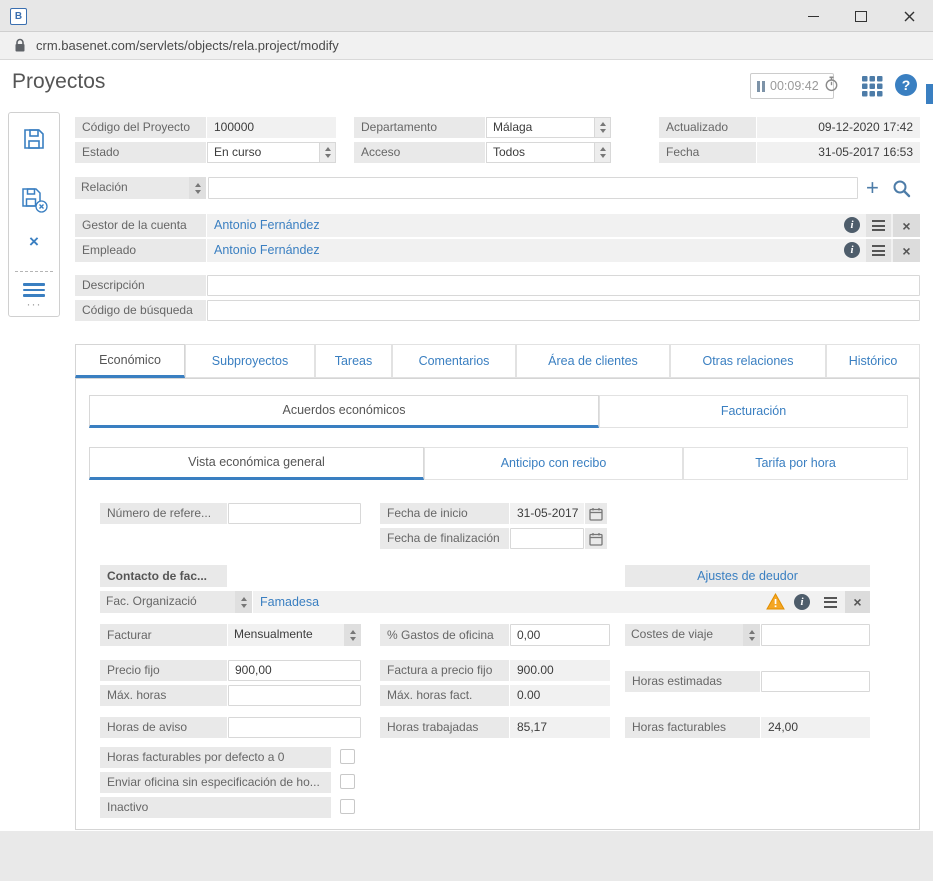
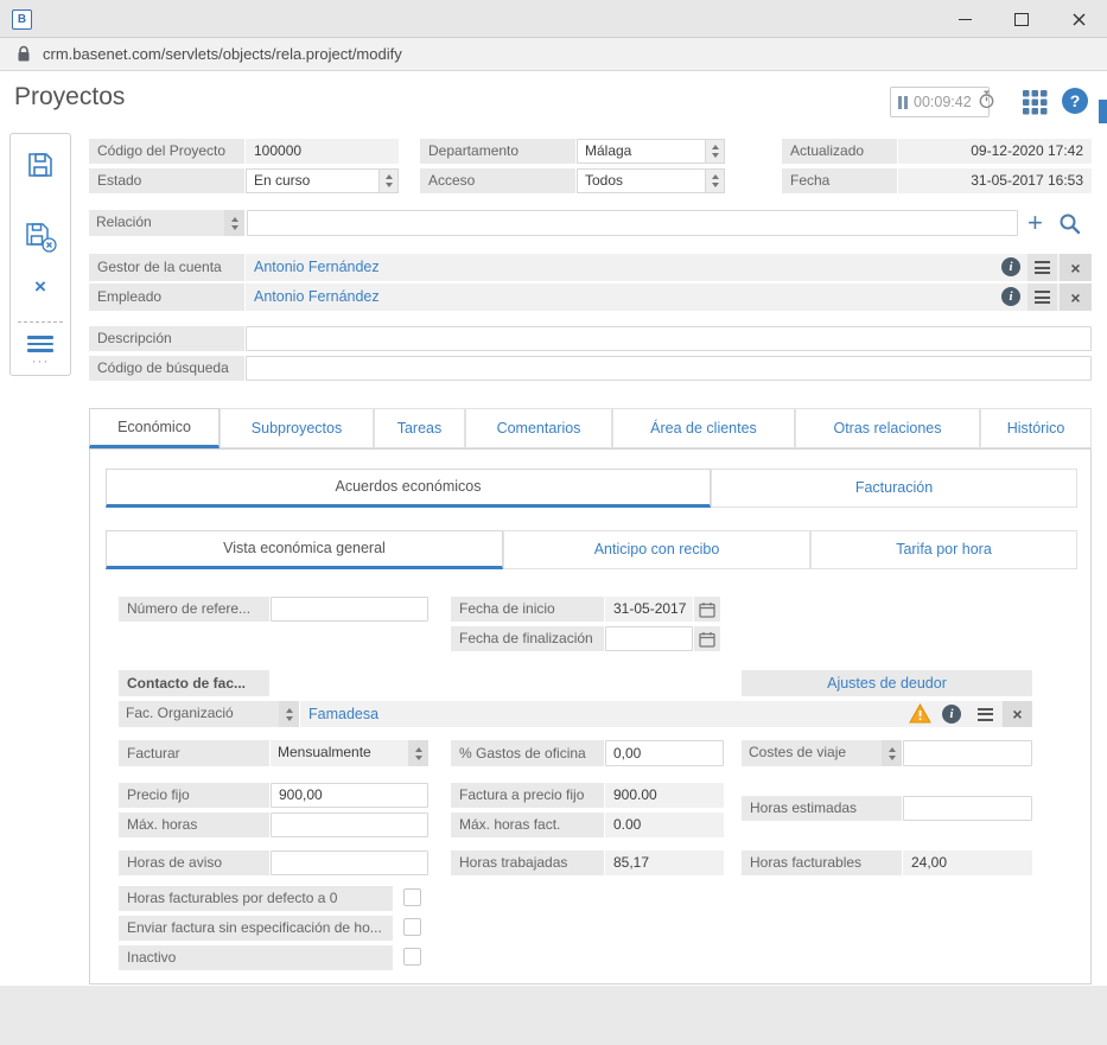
  B
  crm.basenet.com/servlets/objects/rela.project/modify
  Proyectos
  00:09:42
  ?
  ×
  ···
  Código del Proyecto
  100000
  Departamento
  Málaga
  Actualizado
  09-12-2020 17:42
  Estado
  En curso
  Acceso
  Todos
  Fecha
  31-05-2017 16:53
  Relación
  +
  Gestor de la cuenta
  Antonio Fernández
  i
  ×
  Empleado
  Antonio Fernández
  i
  ×
  Descripción
  Código de búsqueda
  Económico
  Subproyectos
  Tareas
  Comentarios
  Área de clientes
  Otras relaciones
  Histórico
  Acuerdos económicos
  Facturación
  Vista económica general
  Anticipo con recibo
  Tarifa por hora
  Número de refere...
  Fecha de inicio
  31-05-2017
  Fecha de finalización
  Contacto de fac...
  Ajustes de deudor
  Fac. Organizació
  Famadesa
  i
  ×
  Facturar
  Mensualmente
  % Gastos de oficina
  0,00
  Costes de viaje
  Precio fijo
  900,00
  Factura a precio fijo
  900.00
  Horas estimadas
  Máx. horas
  Máx. horas fact.
  0.00
  Horas de aviso
  Horas trabajadas
  85,17
  Horas facturables
  24,00
  Horas facturables por defecto a 0
- Enviar oficina sin especificación de ho...
+ Enviar factura sin especificación de ho...
  Inactivo
